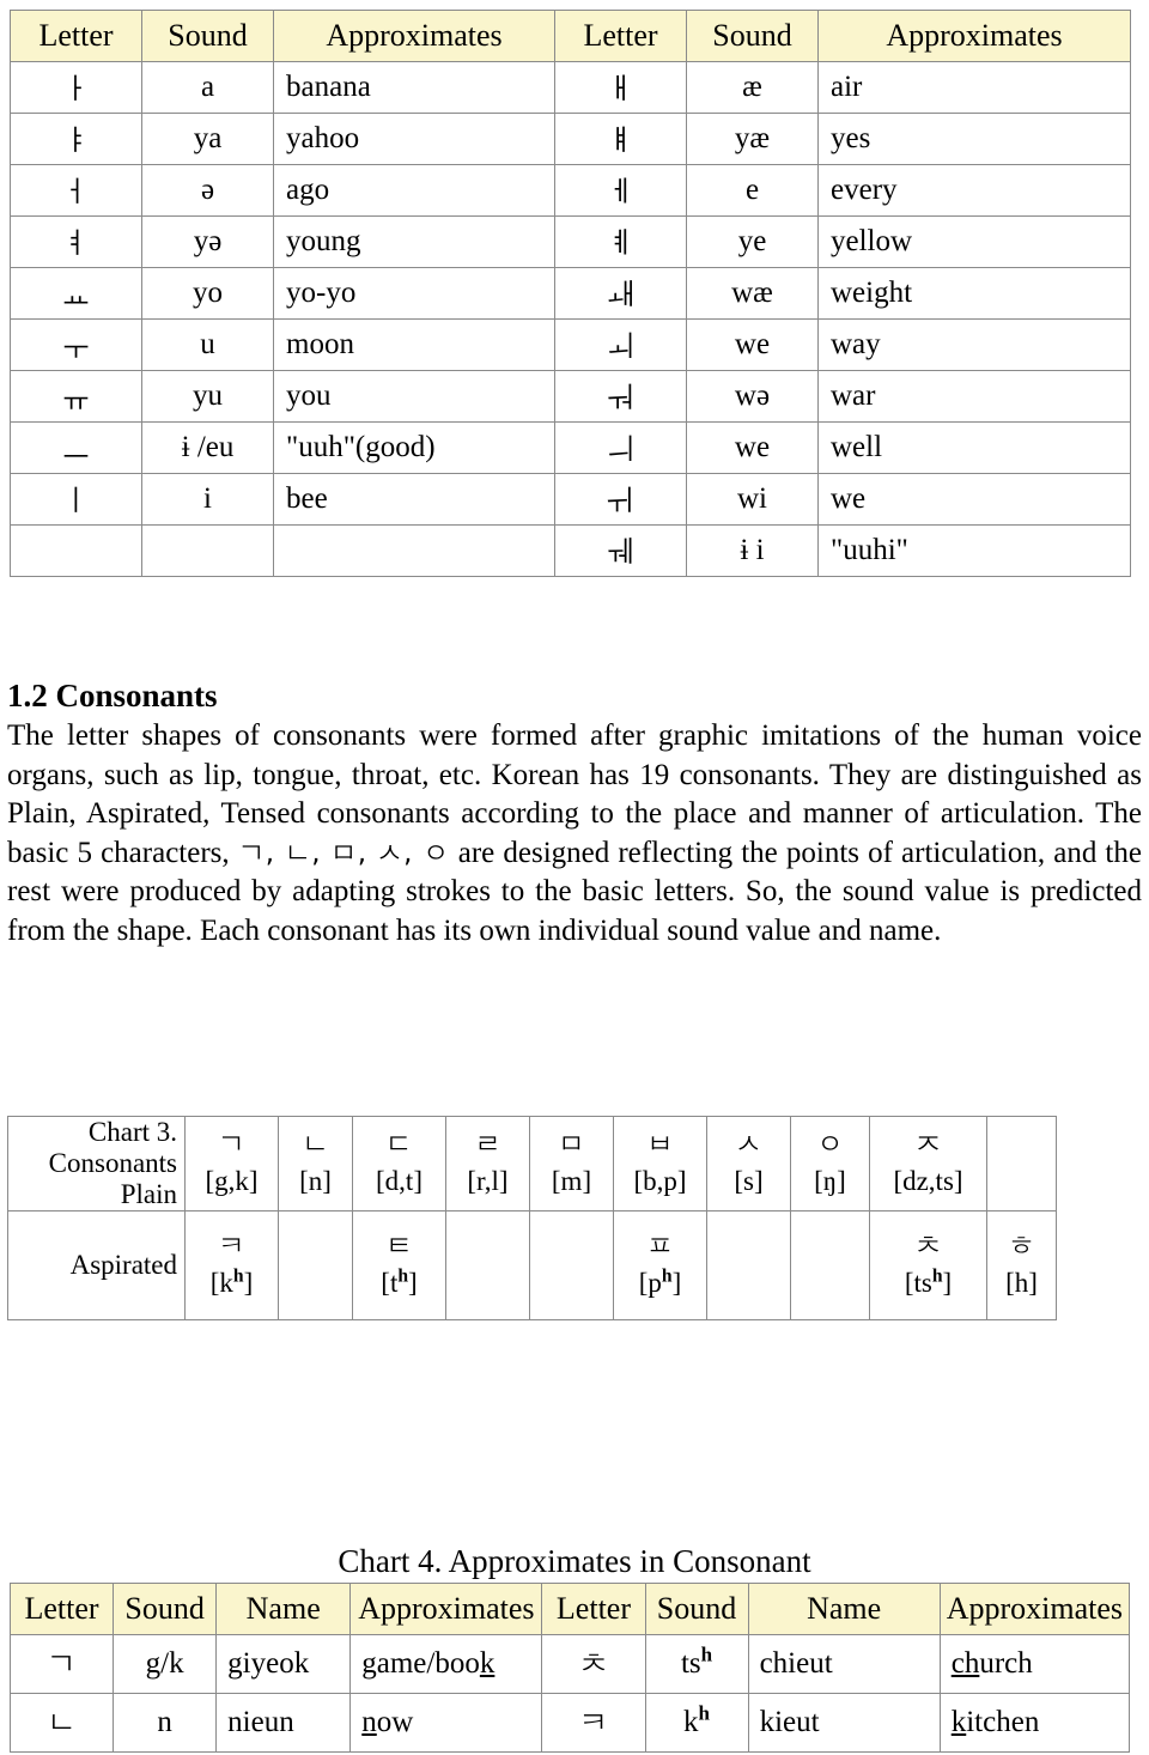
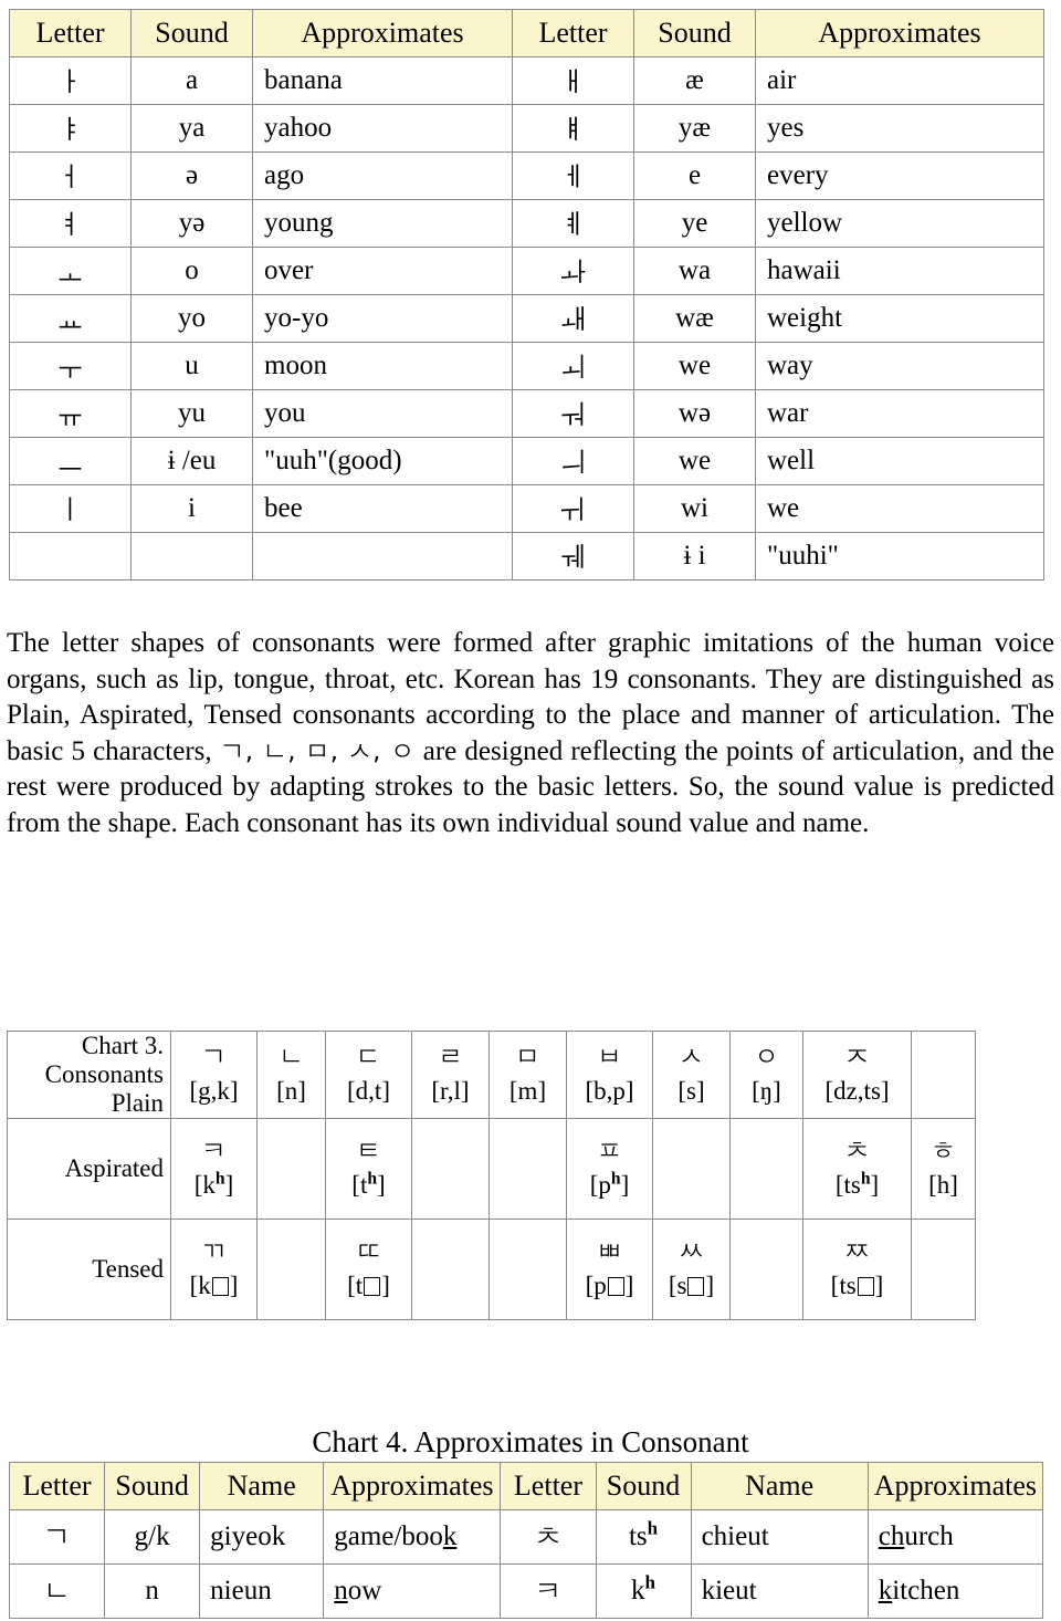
  Letter	Sound	Approximates	Letter	Sound	Approximates
  ㅏ	a	banana	ㅐ	æ	air
  ㅑ	ya	yahoo	ㅒ	yæ	yes
  ㅓ	ə	ago	ㅔ	e	every
  ㅕ	yə	young	ㅖ	ye	yellow
+ ㅗ	o	over	ㅘ	wa	hawaii
  ㅛ	yo	yo-yo	ㅙ	wæ	weight
  ㅜ	u	moon	ㅚ	we	way
  ㅠ	yu	you	ㅝ	wə	war
  ㅡ	ɨ /eu	"uuh"(good)	ㅢ	we	well
  ㅣ	i	bee	ㅟ	wi	we
  			ㅞ	ɨ i	"uuhi"
- 1.2 Consonants
  The letter shapes of consonants were formed after graphic imitations of the human voice organs, such as lip, tongue, throat, etc. Korean has 19 consonants. They are distinguished as Plain, Aspirated, Tensed consonants according to the place and manner of articulation. The basic 5 characters, ㄱ, ㄴ, ㅁ, ㅅ, ㅇ are designed reflecting the points of articulation, and the rest were produced by adapting strokes to the basic letters. So, the sound value is predicted from the shape. Each consonant has its own individual sound value and name.
  Chart 3. Consonants Plain	ㄱ[g,k]	ㄴ[n]	ㄷ[d,t]	ㄹ[r,l]	ㅁ[m]	ㅂ[b,p]	ㅅ[s]	ㅇ[ŋ]	ㅈ[dz,ts]
  Aspirated	ㅋ[kh]		ㅌ[th]			ㅍ[ph]			ㅊ[tsh]	ㅎ[h]
+ Tensed	ㄲ[k ]		ㄸ[t ]			ㅃ[p ]	ㅆ[s ]		ㅉ[ts ]
  Chart 4. Approximates in Consonant
  Letter	Sound	Name	Approximates	Letter	Sound	Name	Approximates
  ㄱ	g/k	giyeok	game/book	ㅊ	tsh	chieut	church
  ㄴ	n	nieun	now	ㅋ	kh	kieut	kitchen
